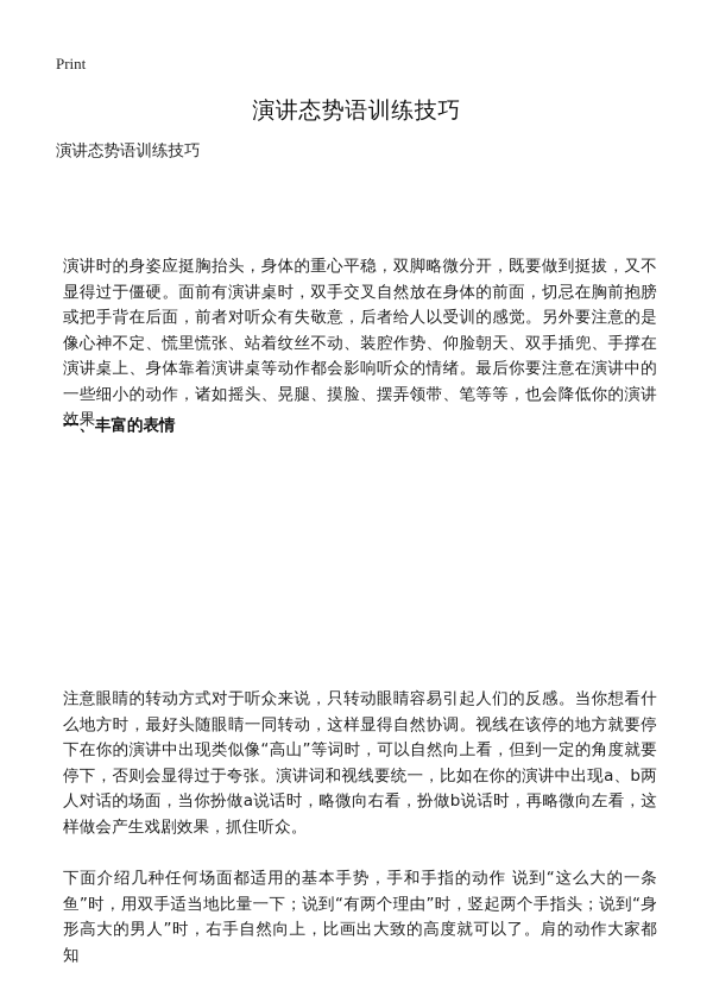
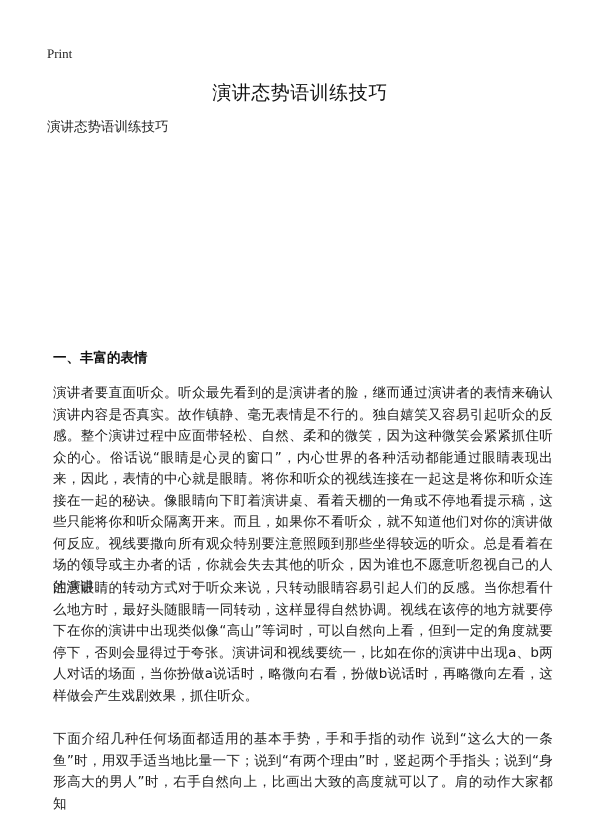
  Print
  演讲态势语训练技巧
  演讲态势语训练技巧
- 演讲时的身姿应挺胸抬头，身体的重心平稳，双脚略微分开，既要做到挺拔，又不显得过于僵硬。面前有演讲桌时，双手交叉自然放在身体的前面，切忌在胸前抱膀或把手背在后面，前者对听众有失敬意，后者给人以受训的感觉。另外要注意的是像心神不定、慌里慌张、站着纹丝不动、装腔作势、仰脸朝天、双手插兜、手撑在演讲桌上、身体靠着演讲桌等动作都会影响听众的情绪。最后你要注意在演讲中的一些细小的动作，诸如摇头、晃腿、摸脸、摆弄领带、笔等等，也会降低你的演讲效果。
  一、丰富的表情
+ 演讲者要直面听众。听众最先看到的是演讲者的脸，继而通过演讲者的表情来确认演讲内容是否真实。故作镇静、毫无表情是不行的。独自嬉笑又容易引起听众的反感。整个演讲过程中应面带轻松、自然、柔和的微笑，因为这种微笑会紧紧抓住听众的心。俗话说“眼睛是心灵的窗口”，内心世界的各种活动都能通过眼睛表现出来，因此，表情的中心就是眼睛。将你和听众的视线连接在一起这是将你和听众连接在一起的秘诀。像眼睛向下盯着演讲桌、看着天棚的一角或不停地看提示稿，这些只能将你和听众隔离开来。而且，如果你不看听众，就不知道他们对你的演讲做何反应。视线要撒向所有观众特别要注意照顾到那些坐得较远的听众。总是看着在场的领导或主办者的话，你就会失去其他的听众，因为谁也不愿意听忽视自己的人的演讲。
  注意眼睛的转动方式对于听众来说，只转动眼睛容易引起人们的反感。当你想看什么地方时，最好头随眼睛一同转动，这样显得自然协调。视线在该停的地方就要停下在你的演讲中出现类似像“高山”等词时，可以自然向上看，但到一定的角度就要停下，否则会显得过于夸张。演讲词和视线要统一，比如在你的演讲中出现a、b两人对话的场面，当你扮做a说话时，略微向右看，扮做b说话时，再略微向左看，这样做会产生戏剧效果，抓住听众。
  下面介绍几种任何场面都适用的基本手势，手和手指的动作 说到“这么大的一条鱼”时，用双手适当地比量一下；说到“有两个理由”时，竖起两个手指头；说到“身形高大的男人”时，右手自然向上，比画出大致的高度就可以了。肩的动作大家都知
